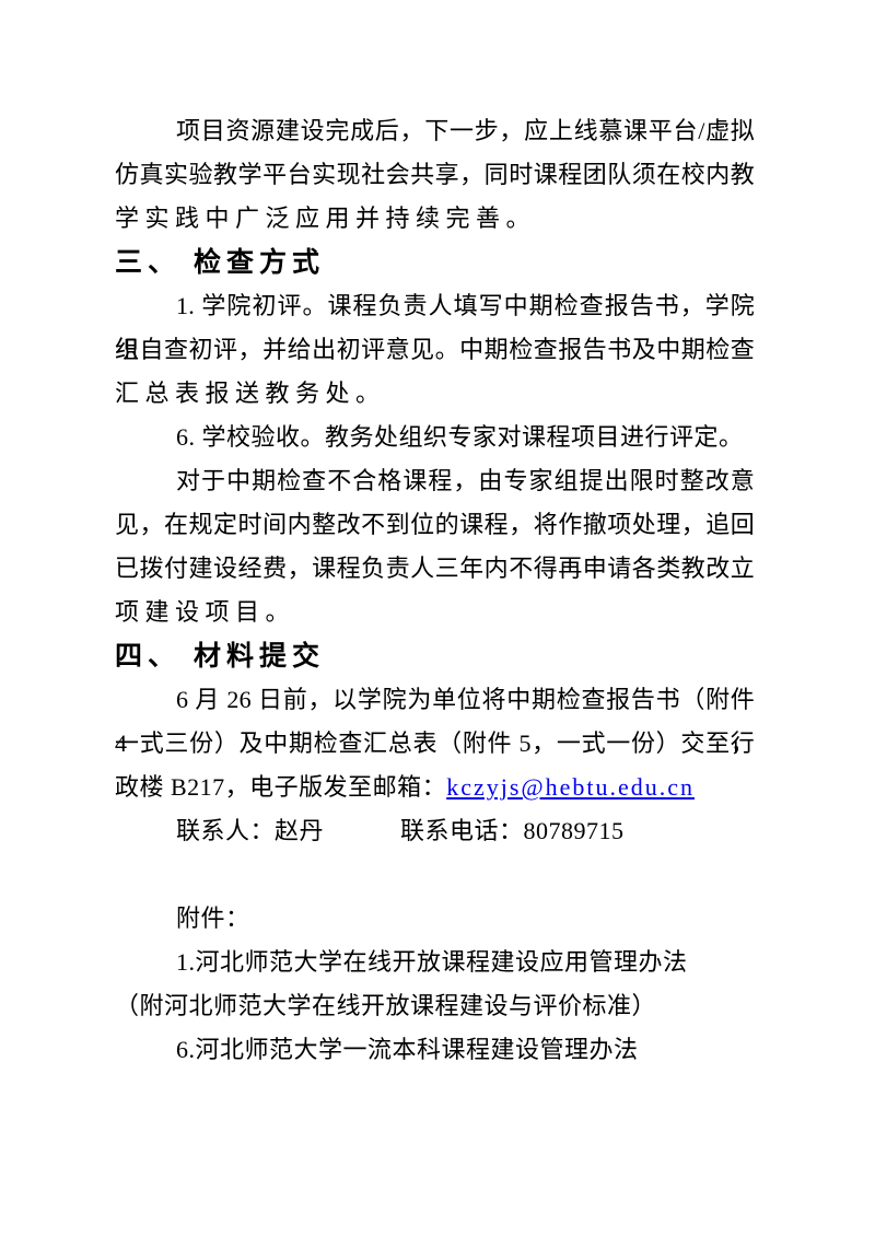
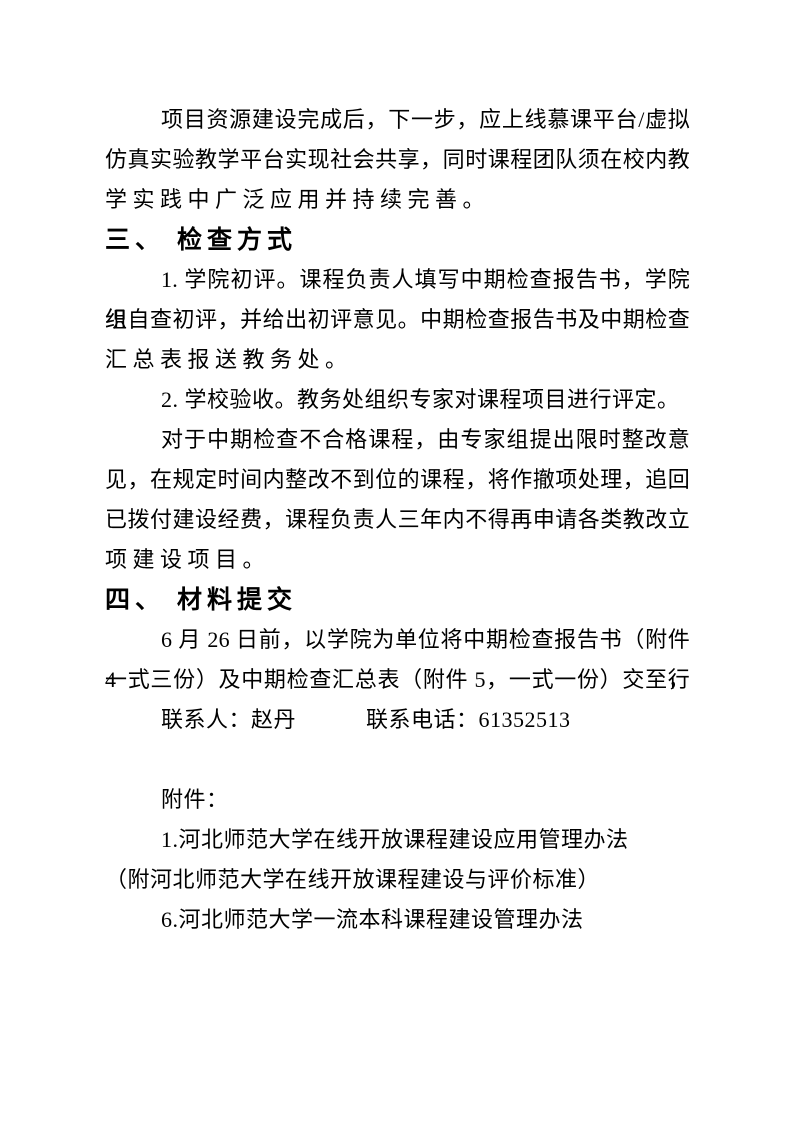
  项目资源建设完成后，下一步，应上线慕课平台/虚拟
  仿真实验教学平台实现社会共享，同时课程团队须在校内教
  学实践中广泛应用并持续完善。
  三、 检查方式
  1. 学院初评。课程负责人填写中期检查报告书，学院组
  织自查初评，并给出初评意见。中期检查报告书及中期检查
  汇总表报送教务处。
- 6. 学校验收。教务处组织专家对课程项目进行评定。
+ 2. 学校验收。教务处组织专家对课程项目进行评定。
  对于中期检查不合格课程，由专家组提出限时整改意
  见，在规定时间内整改不到位的课程，将作撤项处理，追回
  已拨付建设经费，课程负责人三年内不得再申请各类教改立
  项建设项目。
  四、 材料提交
  6 月 26 日前，以学院为单位将中期检查报告书（附件 4，
  一式三份）及中期检查汇总表（附件 5，一式一份）交至行
- 政楼 B217，电子版发至邮箱：kczyjs@hebtu.edu.cn
- 联系人：赵丹 联系电话：80789715
+ 联系人：赵丹 联系电话：61352513
  附件：
  1.河北师范大学在线开放课程建设应用管理办法
  （附河北师范大学在线开放课程建设与评价标准）
  6.河北师范大学一流本科课程建设管理办法
